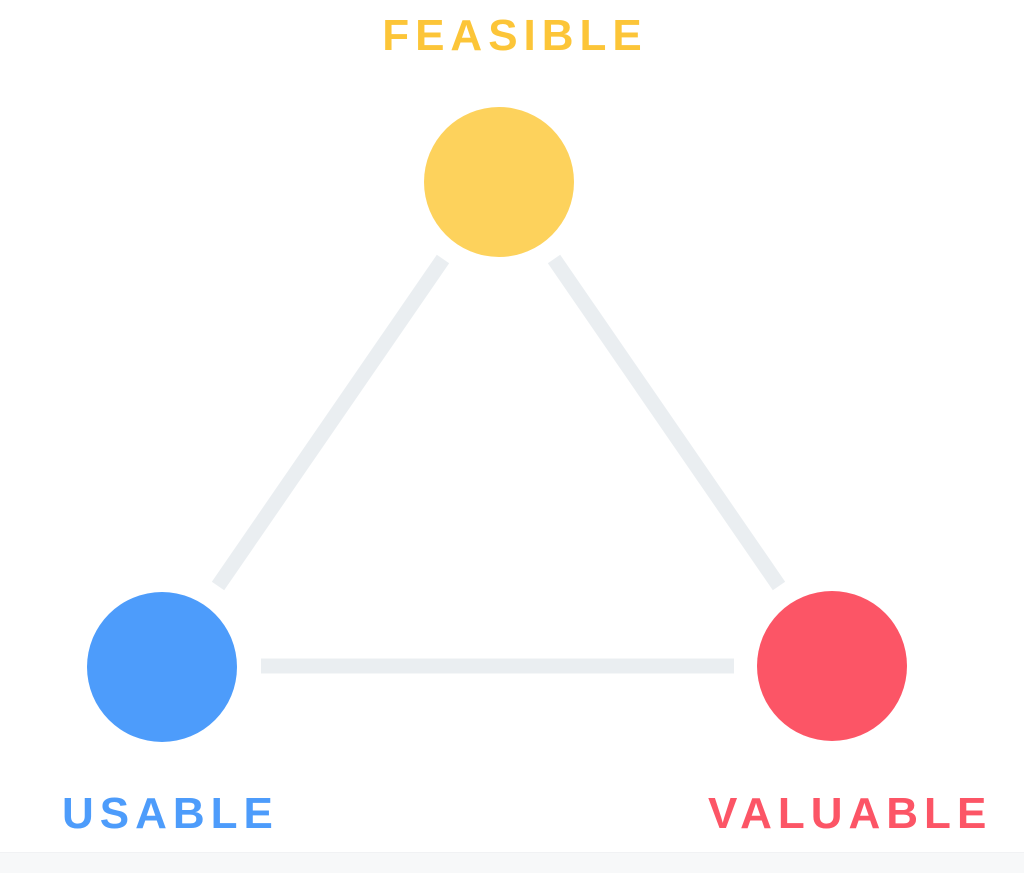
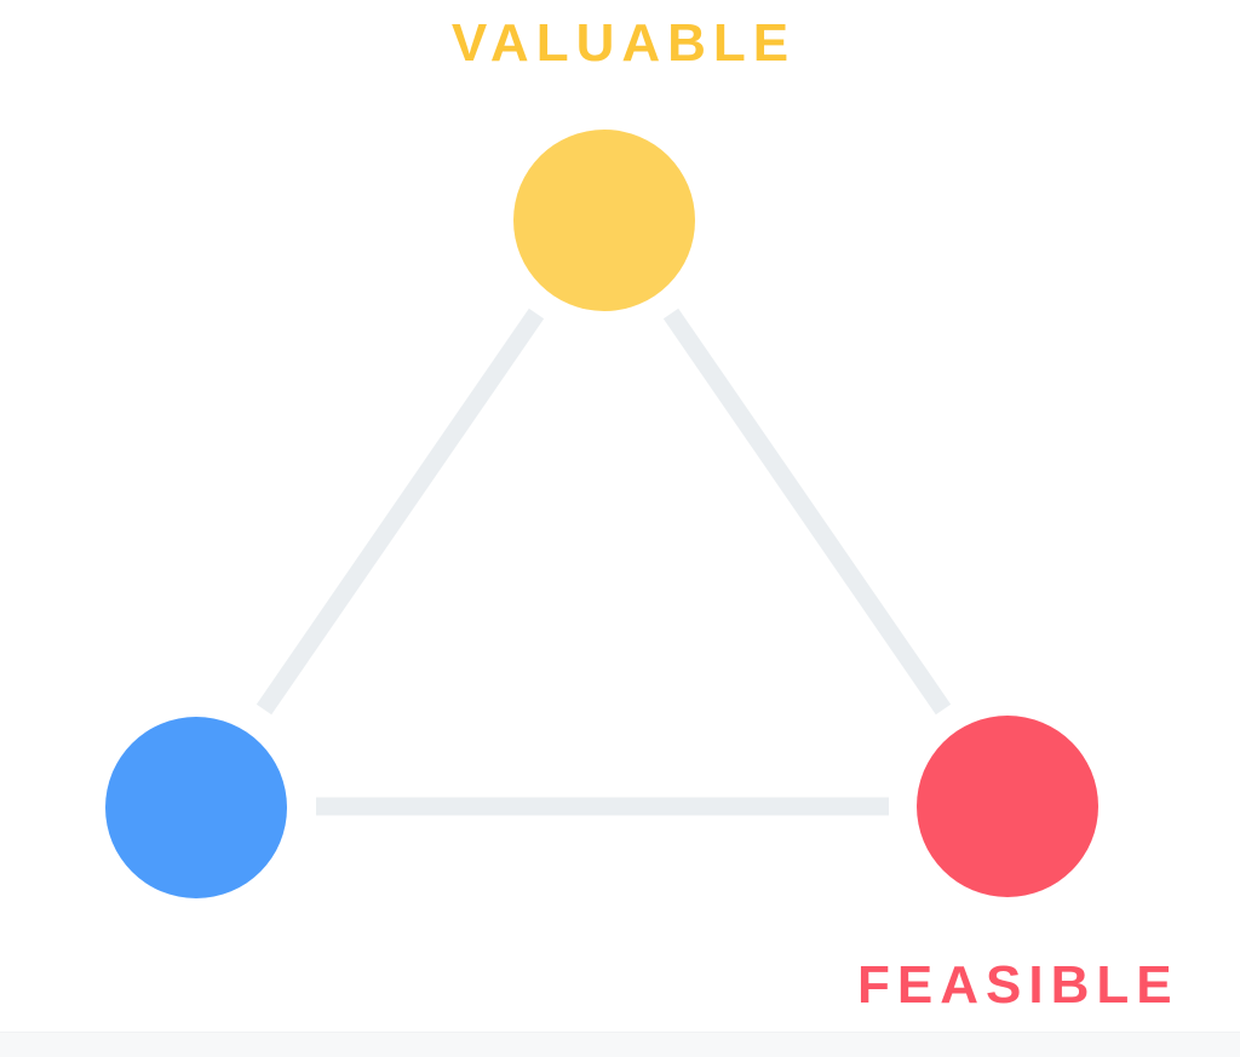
- FEASIBLE
+ VALUABLE
- USABLE
- VALUABLE
+ FEASIBLE
